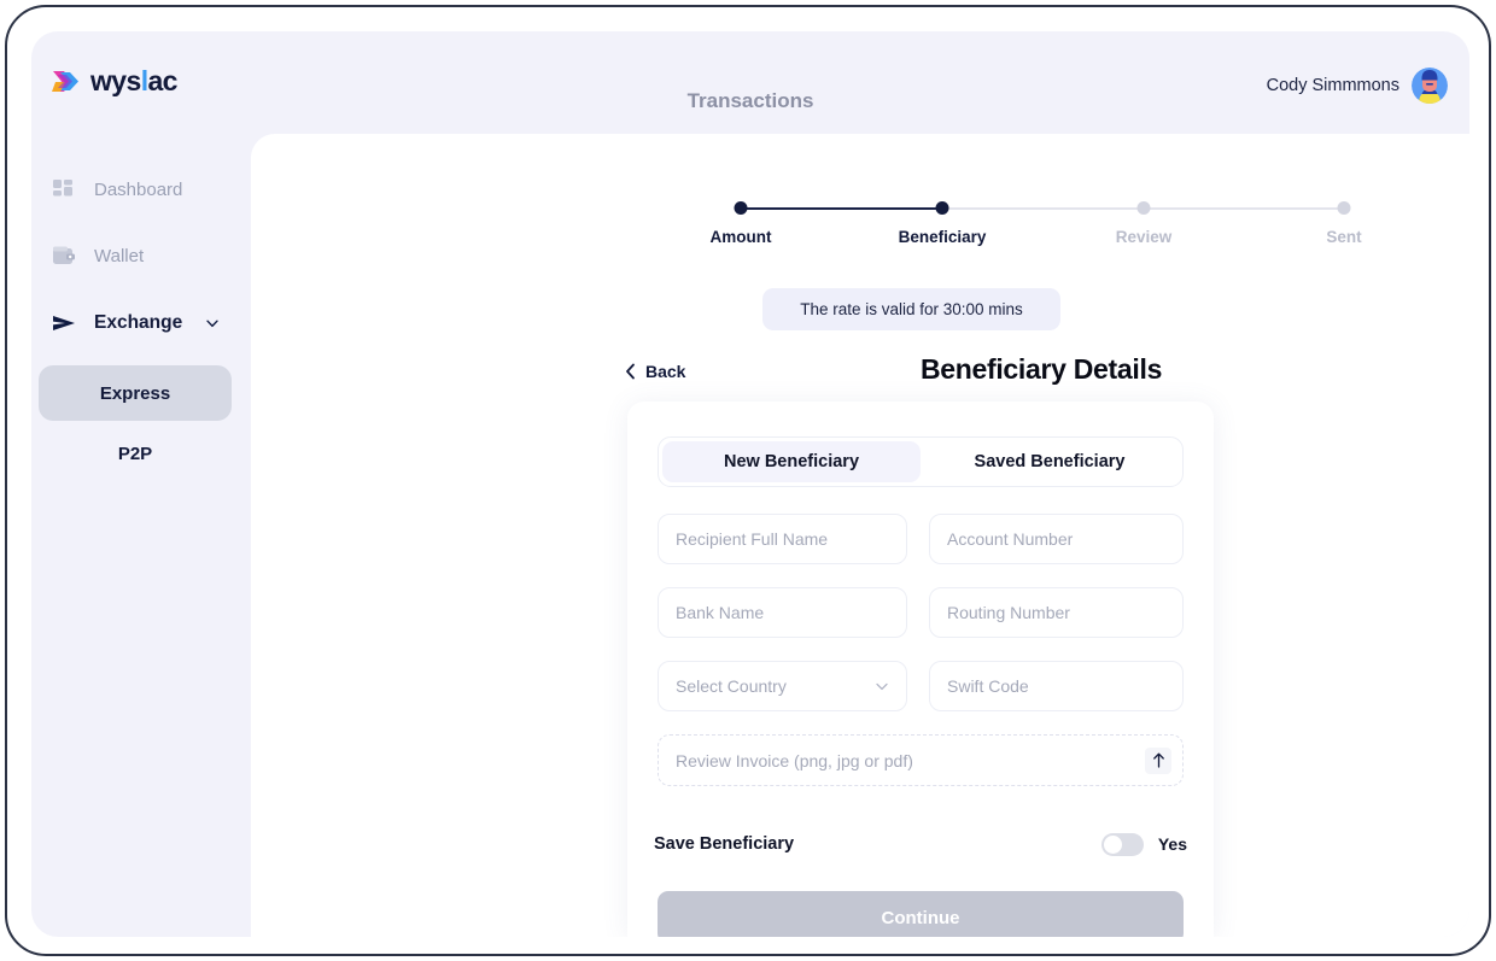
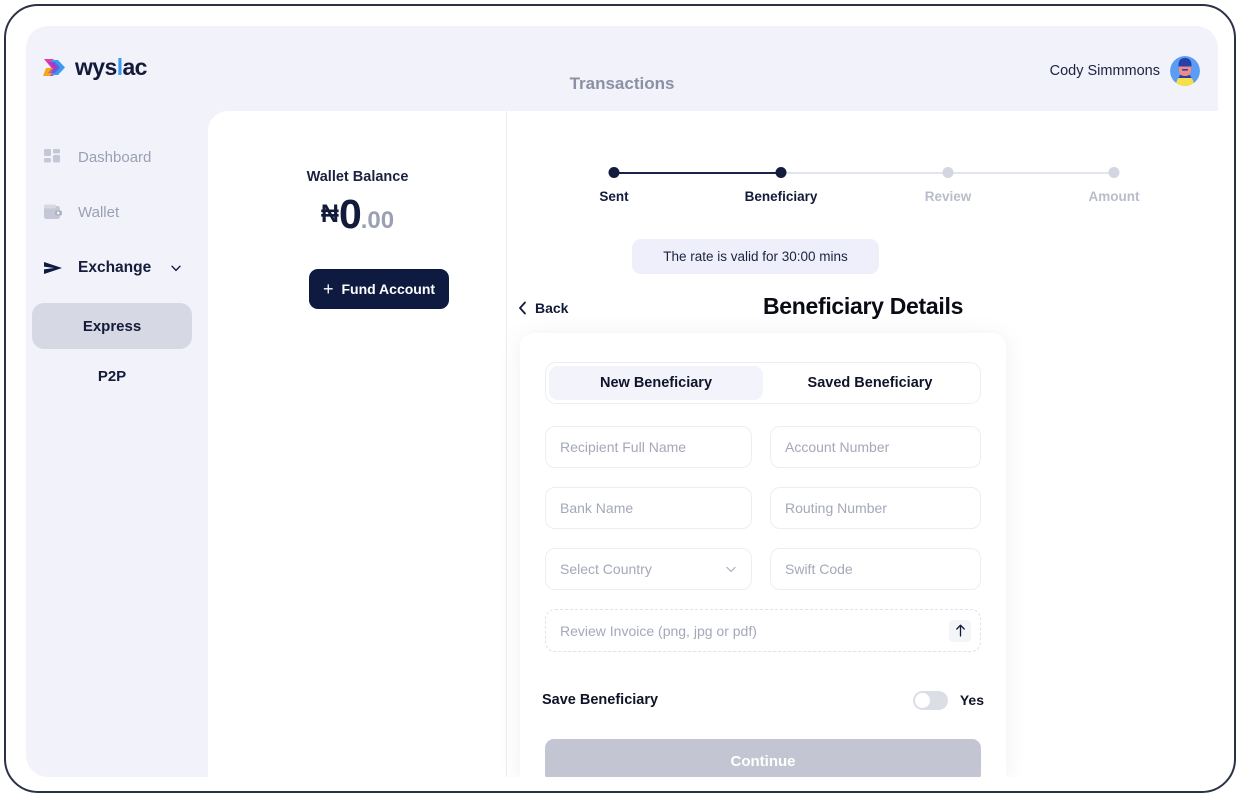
  wyslac
  Transactions
  Cody Simmmons
  Dashboard
  Wallet
  Exchange
  Express
  P2P
+ Wallet Balance
+ ₦0.00
+ +
+ Fund Account
- Amount
+ Sent
  Beneficiary
  Review
- Sent
+ Amount
  The rate is valid for 30:00 mins
  Back
  Beneficiary Details
  New Beneficiary
  Saved Beneficiary
  Recipient Full Name
  Account Number
  Bank Name
  Routing Number
  Select Country
  Swift Code
  Review Invoice (png, jpg or pdf)
  Save Beneficiary
  Yes
  Continue
